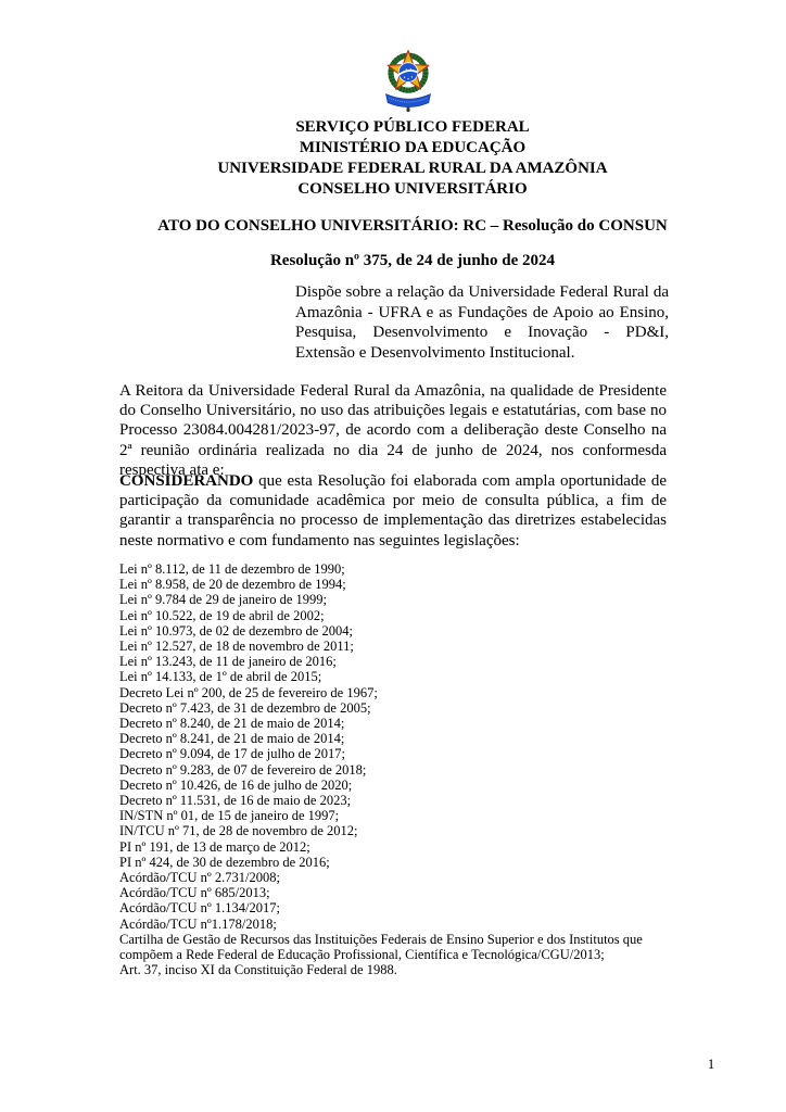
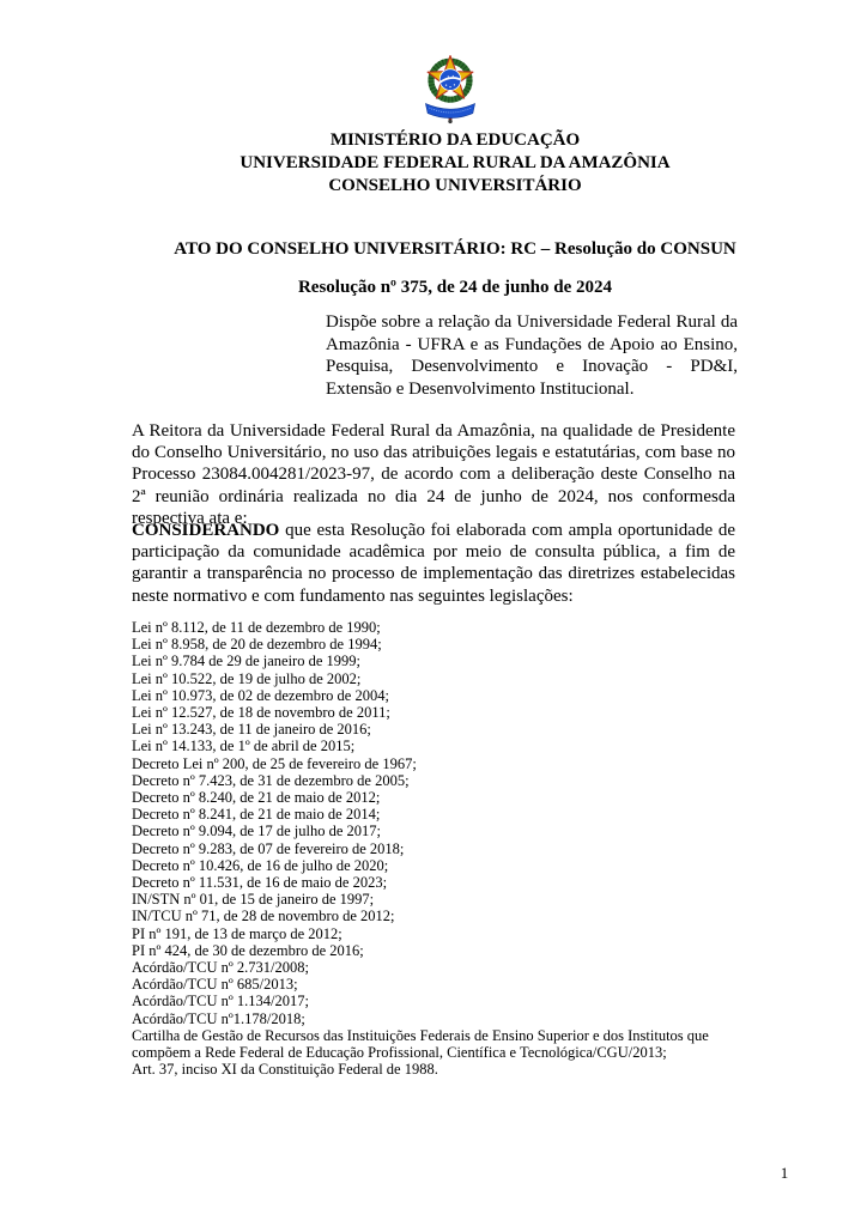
- SERVIÇO PÚBLICO FEDERAL
  MINISTÉRIO DA EDUCAÇÃO
  UNIVERSIDADE FEDERAL RURAL DA AMAZÔNIA
  CONSELHO UNIVERSITÁRIO
  ATO DO CONSELHO UNIVERSITÁRIO: RC – Resolução do CONSUN
  Resolução nº 375, de 24 de junho de 2024
  Dispõe sobre a relação da Universidade Federal Rural da Amazônia - UFRA e as Fundações de Apoio ao Ensino, Pesquisa, Desenvolvimento e Inovação - PD&I, Extensão e Desenvolvimento Institucional.
  A Reitora da Universidade Federal Rural da Amazônia, na qualidade de Presidente do Conselho Universitário, no uso das atribuições legais e estatutárias, com base no Processo 23084.004281/2023-97, de acordo com a deliberação deste Conselho na 2ª reunião ordinária realizada no dia 24 de junho de 2024, nos conformesda respectiva ata e:
  CONSIDERANDO que esta Resolução foi elaborada com ampla oportunidade de participação da comunidade acadêmica por meio de consulta pública, a fim de garantir a transparência no processo de implementação das diretrizes estabelecidas neste normativo e com fundamento nas seguintes legislações:
  Lei nº 8.112, de 11 de dezembro de 1990;
  Lei nº 8.958, de 20 de dezembro de 1994;
  Lei nº 9.784 de 29 de janeiro de 1999;
- Lei nº 10.522, de 19 de abril de 2002;
+ Lei nº 10.522, de 19 de julho de 2002;
  Lei nº 10.973, de 02 de dezembro de 2004;
  Lei nº 12.527, de 18 de novembro de 2011;
  Lei nº 13.243, de 11 de janeiro de 2016;
  Lei nº 14.133, de 1º de abril de 2015;
  Decreto Lei nº 200, de 25 de fevereiro de 1967;
  Decreto nº 7.423, de 31 de dezembro de 2005;
- Decreto nº 8.240, de 21 de maio de 2014;
+ Decreto nº 8.240, de 21 de maio de 2012;
  Decreto nº 8.241, de 21 de maio de 2014;
  Decreto nº 9.094, de 17 de julho de 2017;
  Decreto nº 9.283, de 07 de fevereiro de 2018;
  Decreto nº 10.426, de 16 de julho de 2020;
  Decreto nº 11.531, de 16 de maio de 2023;
  IN/STN nº 01, de 15 de janeiro de 1997;
  IN/TCU nº 71, de 28 de novembro de 2012;
  PI nº 191, de 13 de março de 2012;
  PI nº 424, de 30 de dezembro de 2016;
  Acórdão/TCU nº 2.731/2008;
  Acórdão/TCU nº 685/2013;
  Acórdão/TCU nº 1.134/2017;
  Acórdão/TCU nº1.178/2018;
  Cartilha de Gestão de Recursos das Instituições Federais de Ensino Superior e dos Institutos que compõem a Rede Federal de Educação Profissional, Científica e Tecnológica/CGU/2013;
  Art. 37, inciso XI da Constituição Federal de 1988.
  1
